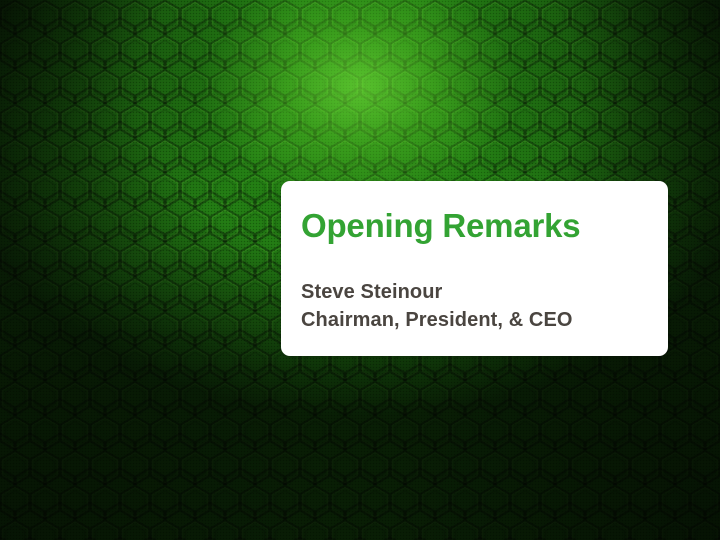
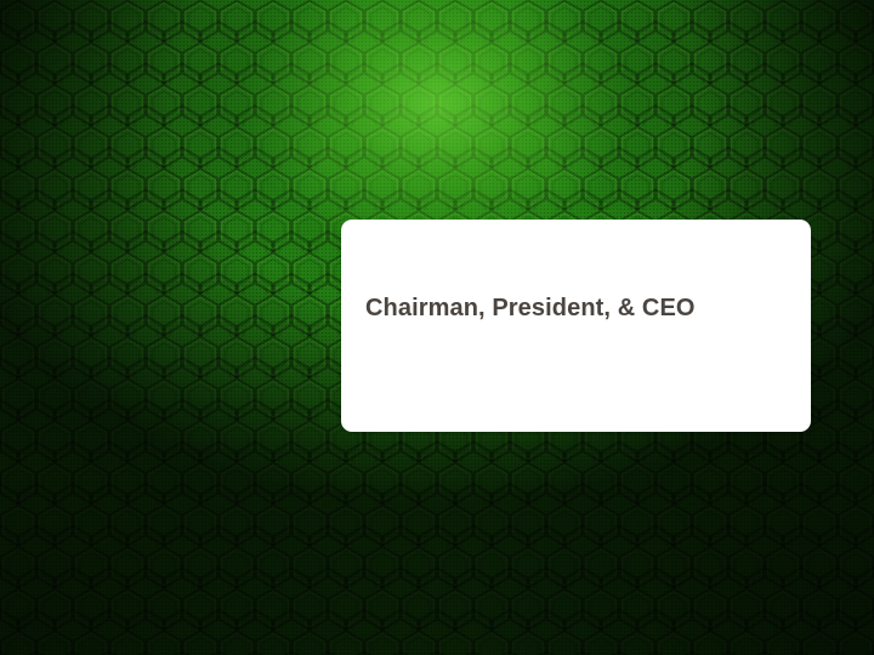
- Opening Remarks
- Steve Steinour
  Chairman, President, & CEO
